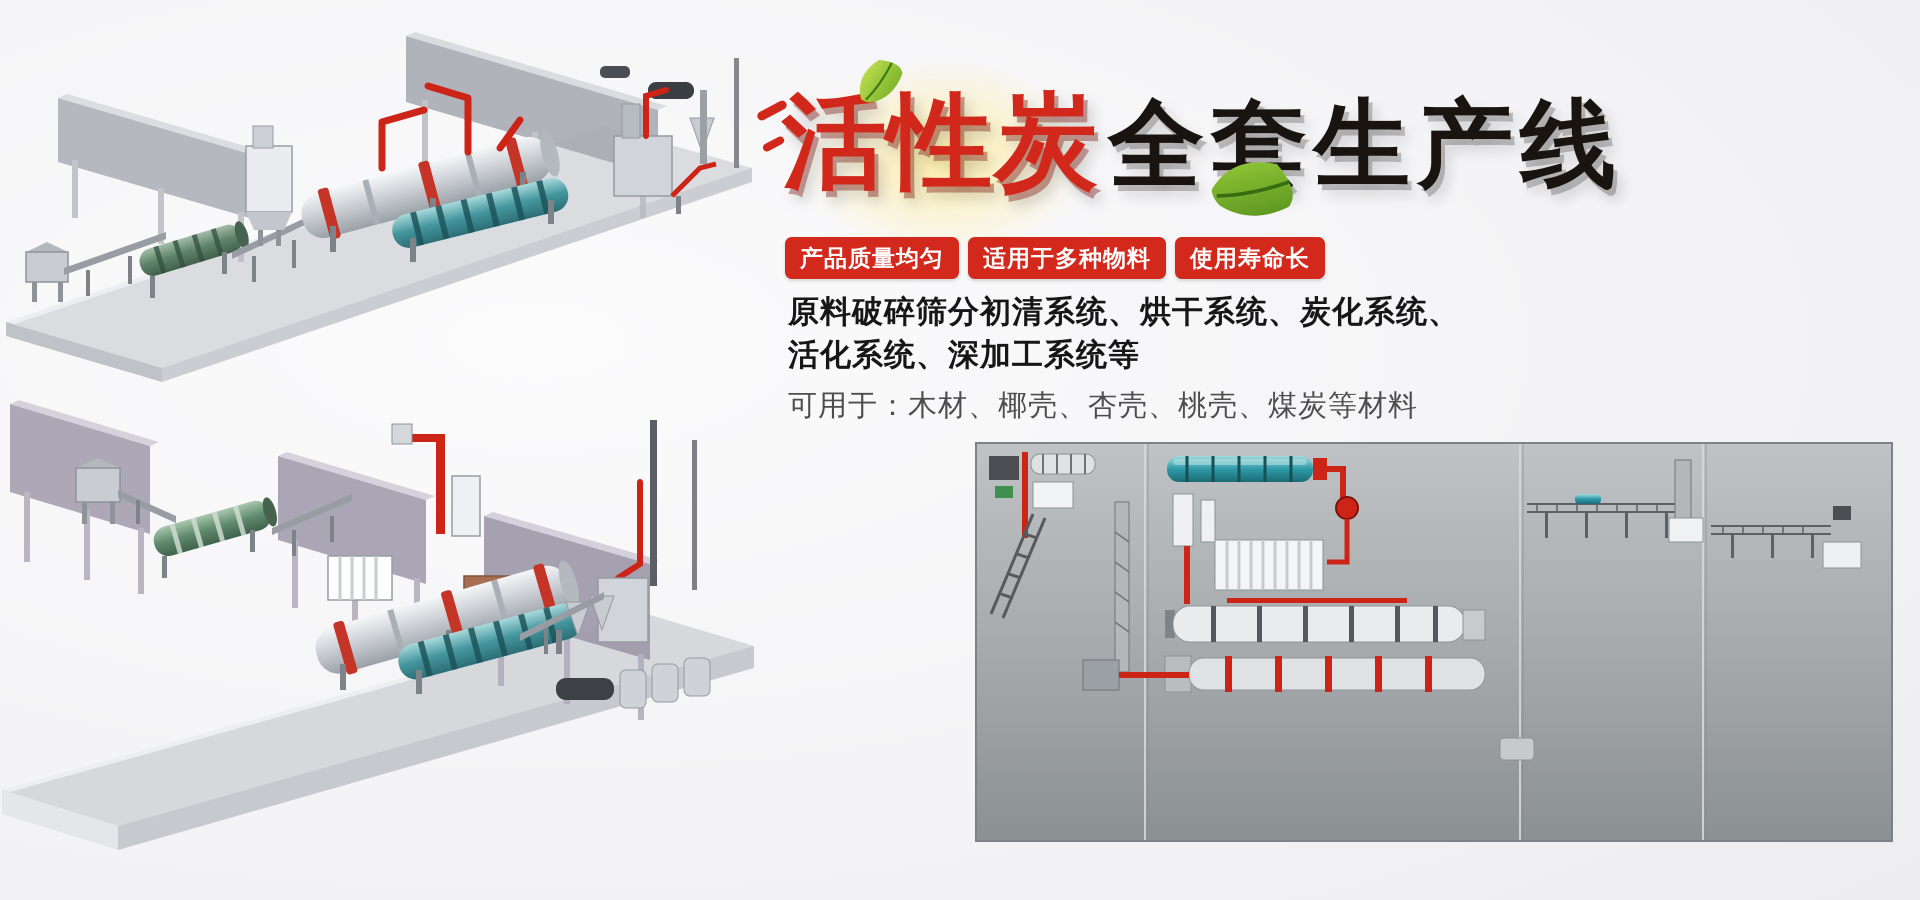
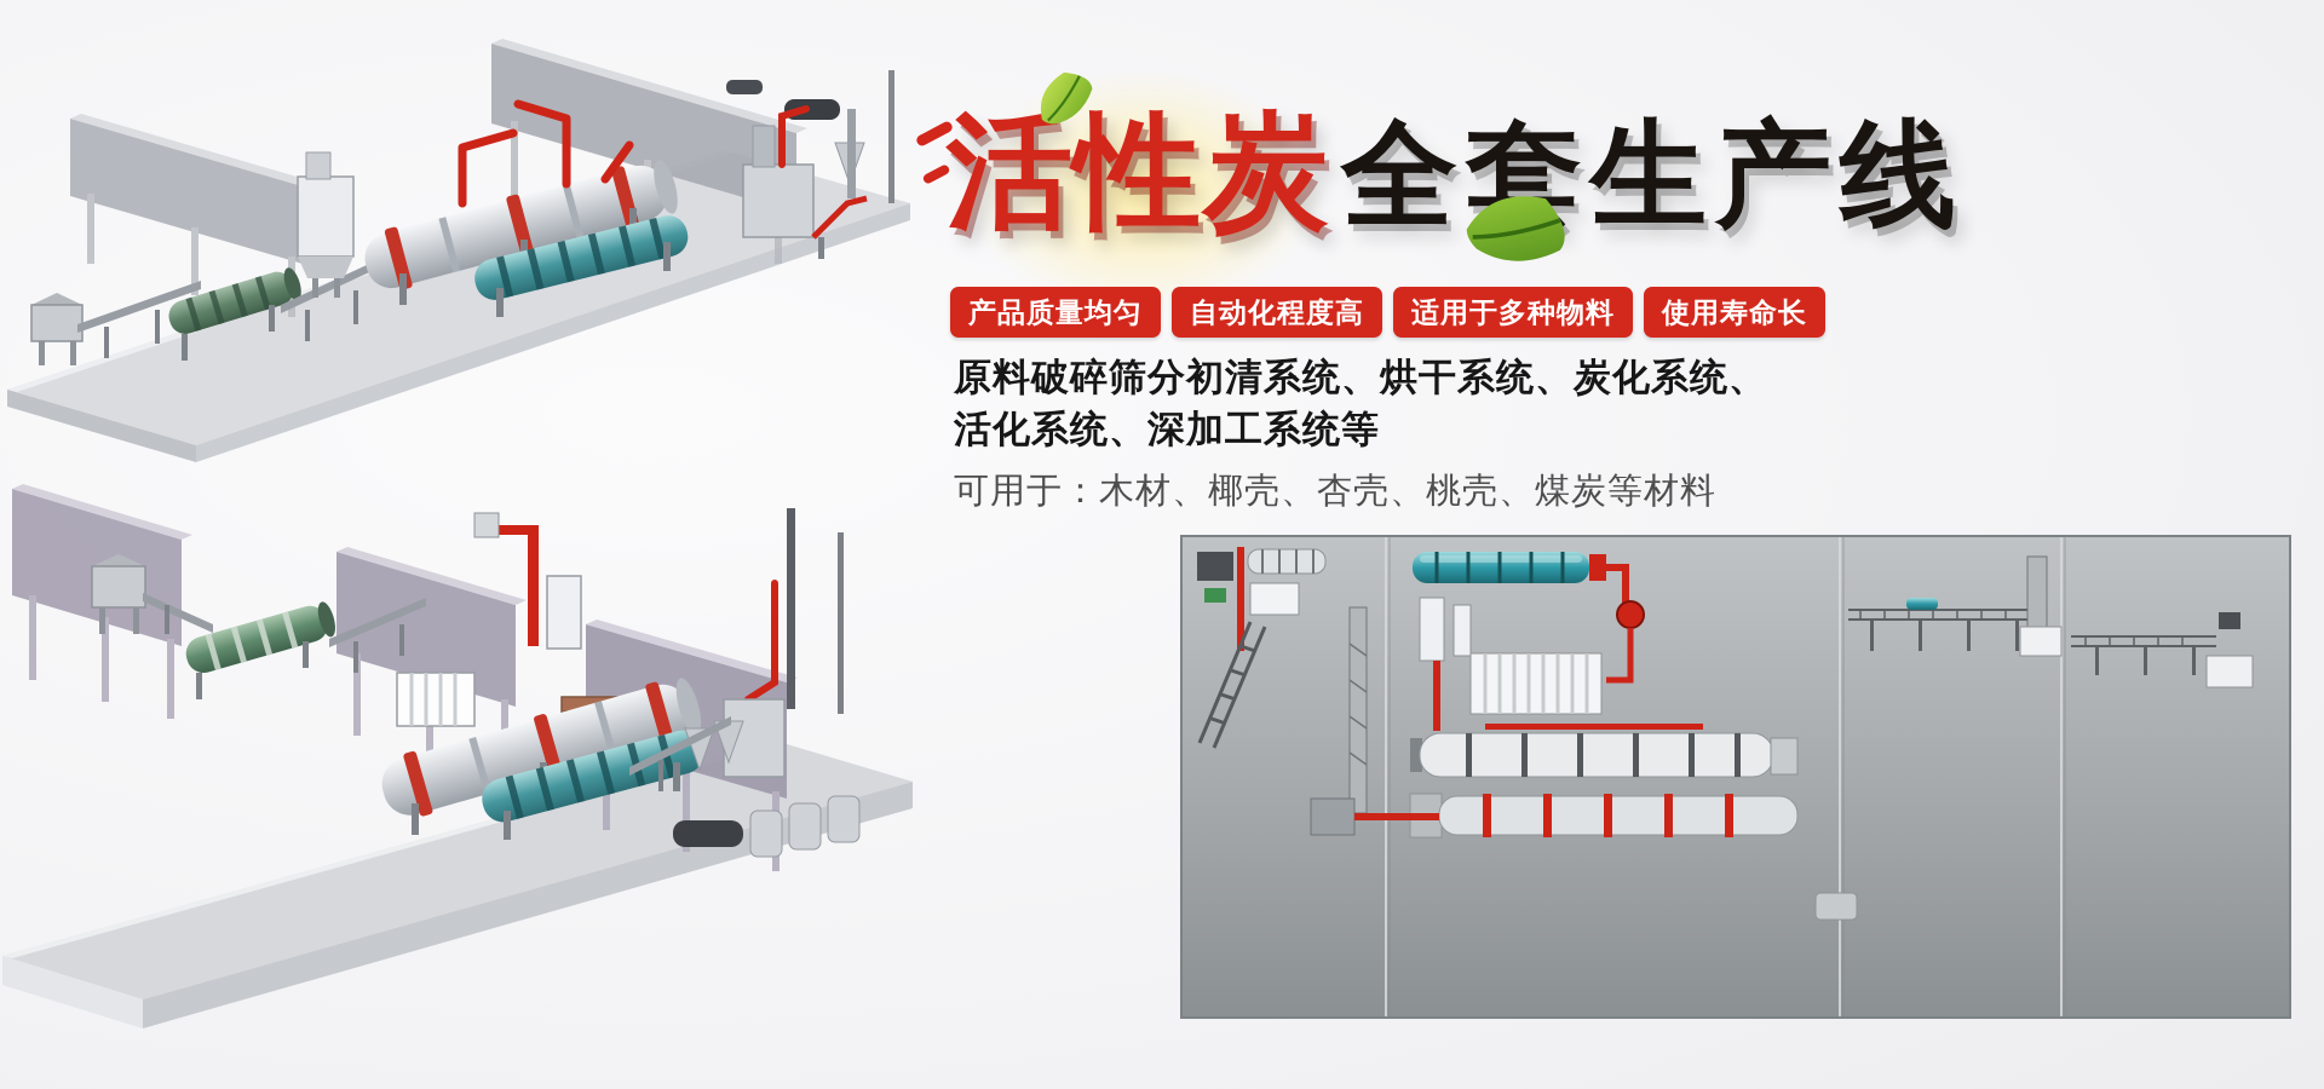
  活性炭全套生产线
  产品质量均匀
+ 自动化程度高
  适用于多种物料
  使用寿命长
  原料破碎筛分初清系统、烘干系统、炭化系统、
  活化系统、深加工系统等
  可用于：木材、椰壳、杏壳、桃壳、煤炭等材料
